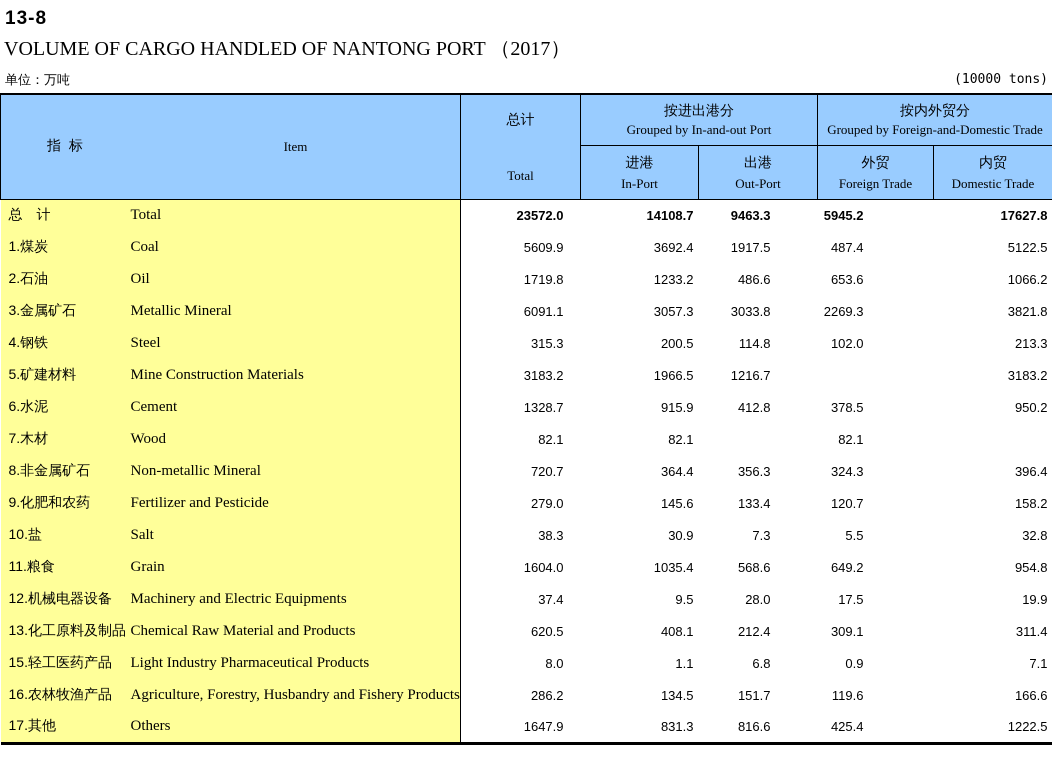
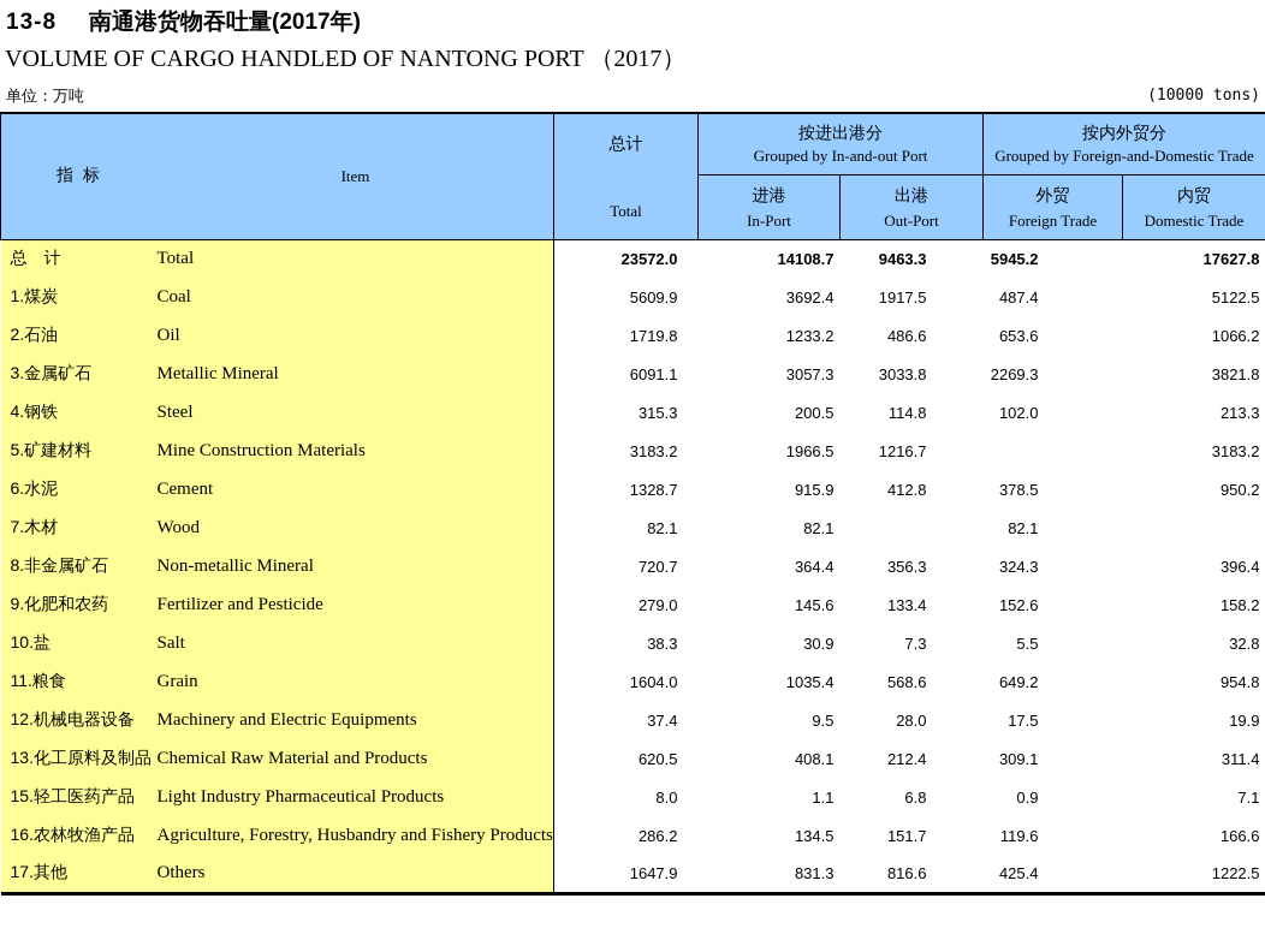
  13-8
+ 南通港货物吞吐量(2017年)
  VOLUME OF CARGO HANDLED OF NANTONG PORT （2017）
  单位：万吨
  (10000 tons)
  指 标 Item	总计 Total	按进出港分 Grouped by In-and-out Port	按内外贸分 Grouped by Foreign-and-Domestic Trade
  进港 In-Port	出港 Out-Port	外贸 Foreign Trade	内贸 Domestic Trade
  总 计 Total	23572.0	14108.7	9463.3	5945.2	17627.8
  1.煤炭 Coal	5609.9	3692.4	1917.5	487.4	5122.5
  2.石油 Oil	1719.8	1233.2	486.6	653.6	1066.2
  3.金属矿石 Metallic Mineral	6091.1	3057.3	3033.8	2269.3	3821.8
  4.钢铁 Steel	315.3	200.5	114.8	102.0	213.3
  5.矿建材料 Mine Construction Materials	3183.2	1966.5	1216.7		3183.2
  6.水泥 Cement	1328.7	915.9	412.8	378.5	950.2
  7.木材 Wood	82.1	82.1		82.1
  8.非金属矿石 Non-metallic Mineral	720.7	364.4	356.3	324.3	396.4
- 9.化肥和农药 Fertilizer and Pesticide	279.0	145.6	133.4	120.7	158.2
+ 9.化肥和农药 Fertilizer and Pesticide	279.0	145.6	133.4	152.6	158.2
  10.盐 Salt	38.3	30.9	7.3	5.5	32.8
  11.粮食 Grain	1604.0	1035.4	568.6	649.2	954.8
  12.机械电器设备 Machinery and Electric Equipments	37.4	9.5	28.0	17.5	19.9
  13.化工原料及制品 Chemical Raw Material and Products	620.5	408.1	212.4	309.1	311.4
  15.轻工医药产品 Light Industry Pharmaceutical Products	8.0	1.1	6.8	0.9	7.1
  16.农林牧渔产品 Agriculture, Forestry, Husbandry and Fishery Products	286.2	134.5	151.7	119.6	166.6
  17.其他 Others	1647.9	831.3	816.6	425.4	1222.5
